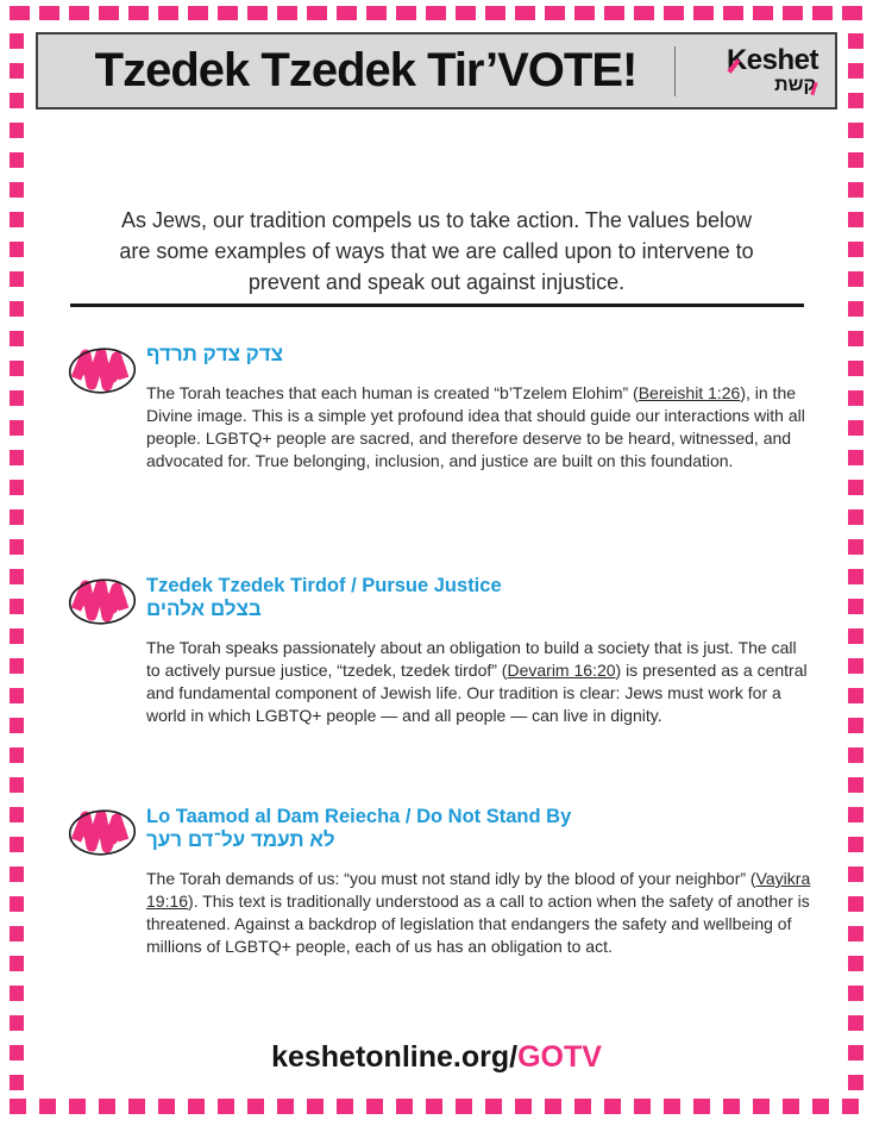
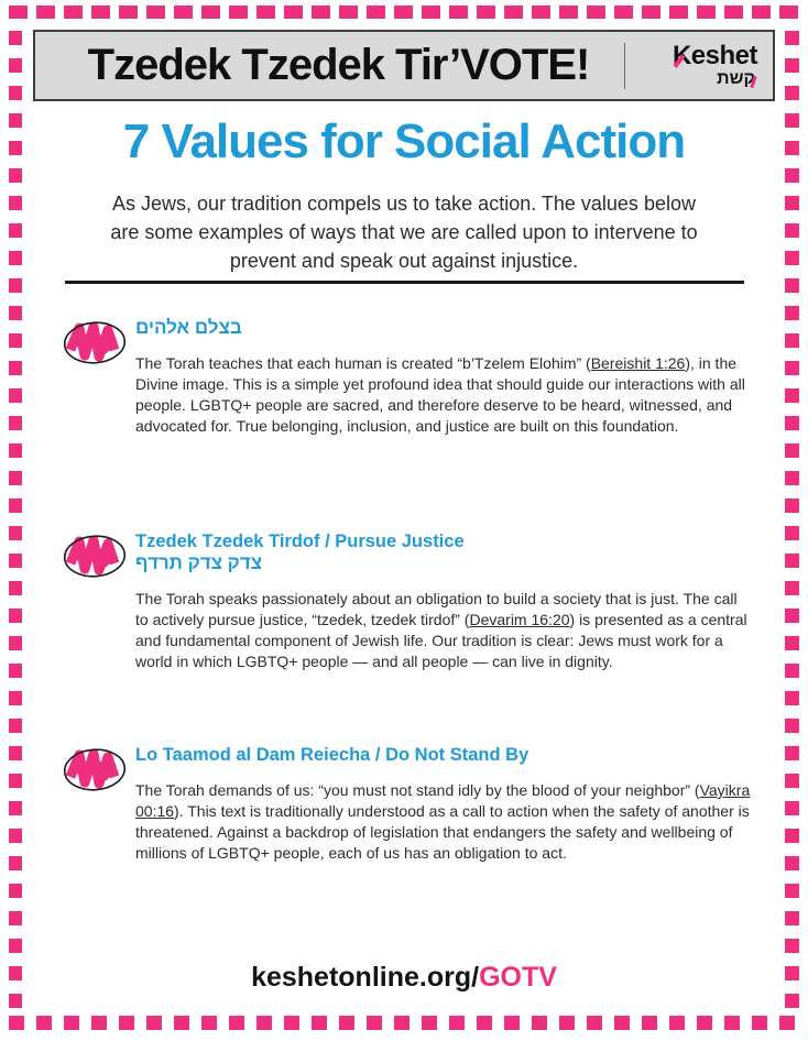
  Tzedek Tzedek Tir’VOTE!
  eshet
  קשת
+ 7 Values for Social Action
  As Jews, our tradition compels us to take action. The values below are some examples of ways that we are called upon to intervene to prevent and speak out against injustice.
- צדק צדק תרדף
+ בצלם אלהים
  The Torah teaches that each human is created “b’Tzelem Elohim” (Bereishit 1:26), in the Divine image. This is a simple yet profound idea that should guide our interactions with all people. LGBTQ+ people are sacred, and therefore deserve to be heard, witnessed, and advocated for. True belonging, inclusion, and justice are built on this foundation.
  Tzedek Tzedek Tirdof / Pursue Justice
- בצלם אלהים
+ צדק צדק תרדף
  The Torah speaks passionately about an obligation to build a society that is just. The call to actively pursue justice, “tzedek, tzedek tirdof” (Devarim 16:20) is presented as a central and fundamental component of Jewish life. Our tradition is clear: Jews must work for a world in which LGBTQ+ people — and all people — can live in dignity.
  Lo Taamod al Dam Reiecha / Do Not Stand By
- לא תעמד על־דם רעך
- The Torah demands of us: “you must not stand idly by the blood of your neighbor” (Vayikra 19:16). This text is traditionally understood as a call to action when the safety of another is threatened. Against a backdrop of legislation that endangers the safety and wellbeing of millions of LGBTQ+ people, each of us has an obligation to act.
+ The Torah demands of us: “you must not stand idly by the blood of your neighbor” (Vayikra 00:16). This text is traditionally understood as a call to action when the safety of another is threatened. Against a backdrop of legislation that endangers the safety and wellbeing of millions of LGBTQ+ people, each of us has an obligation to act.
  keshetonline.org/GOTV
